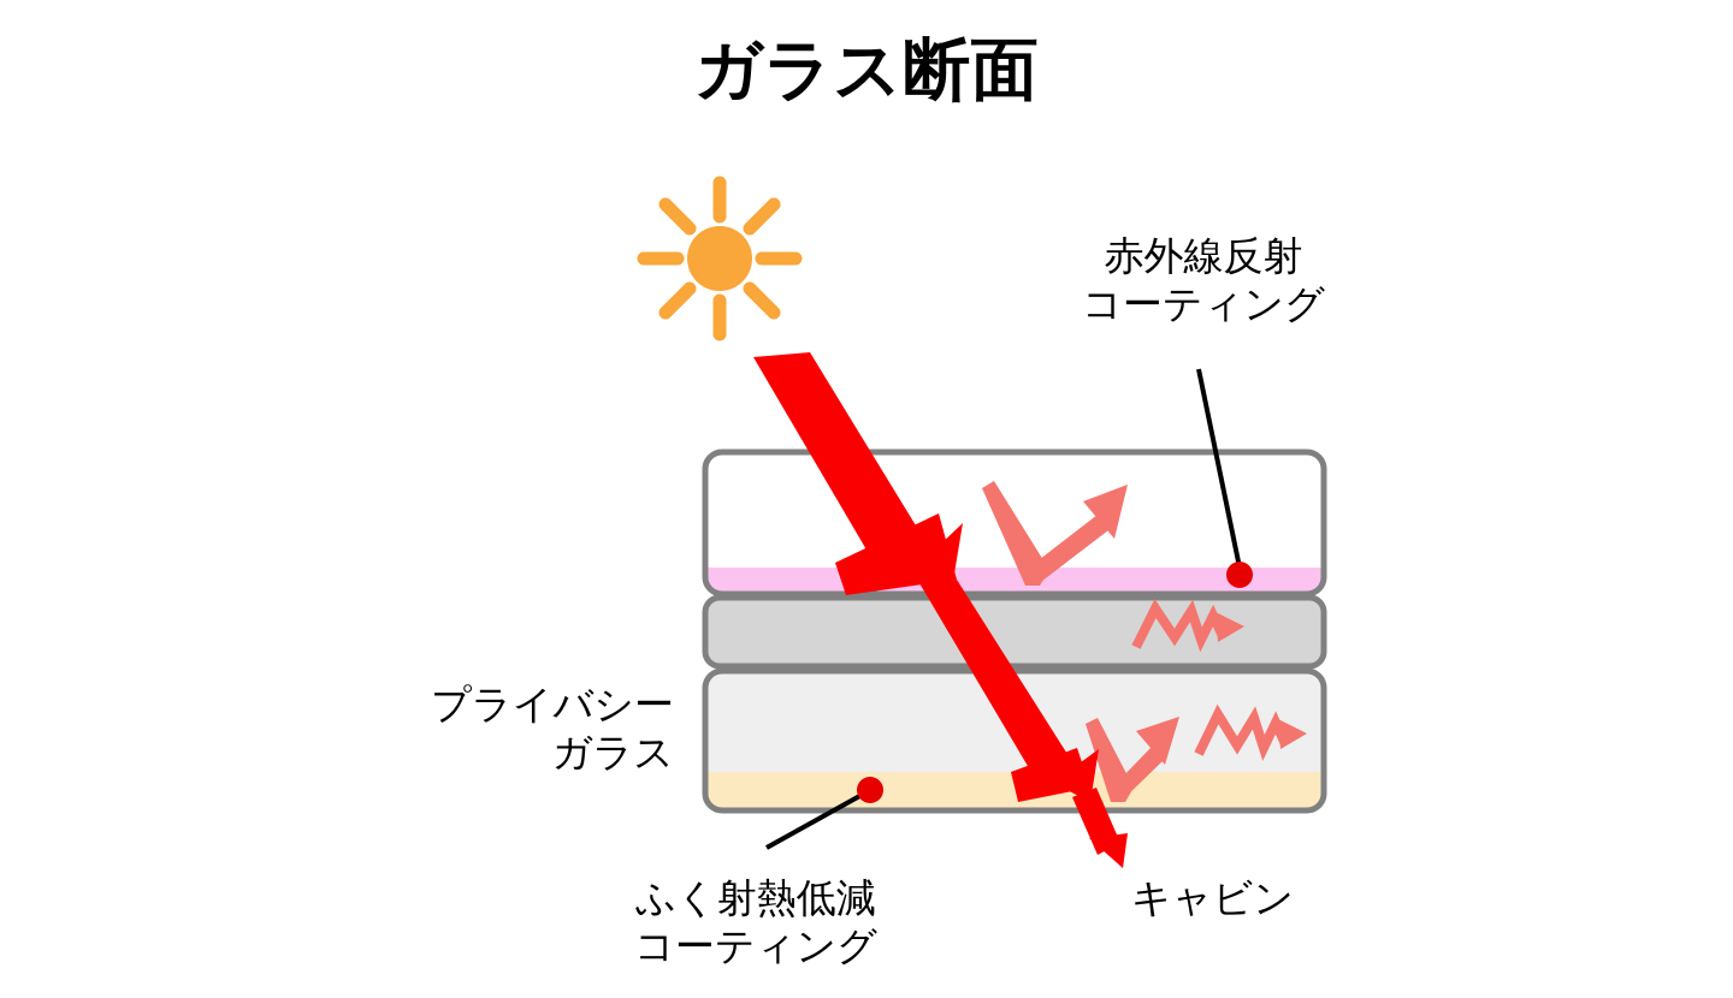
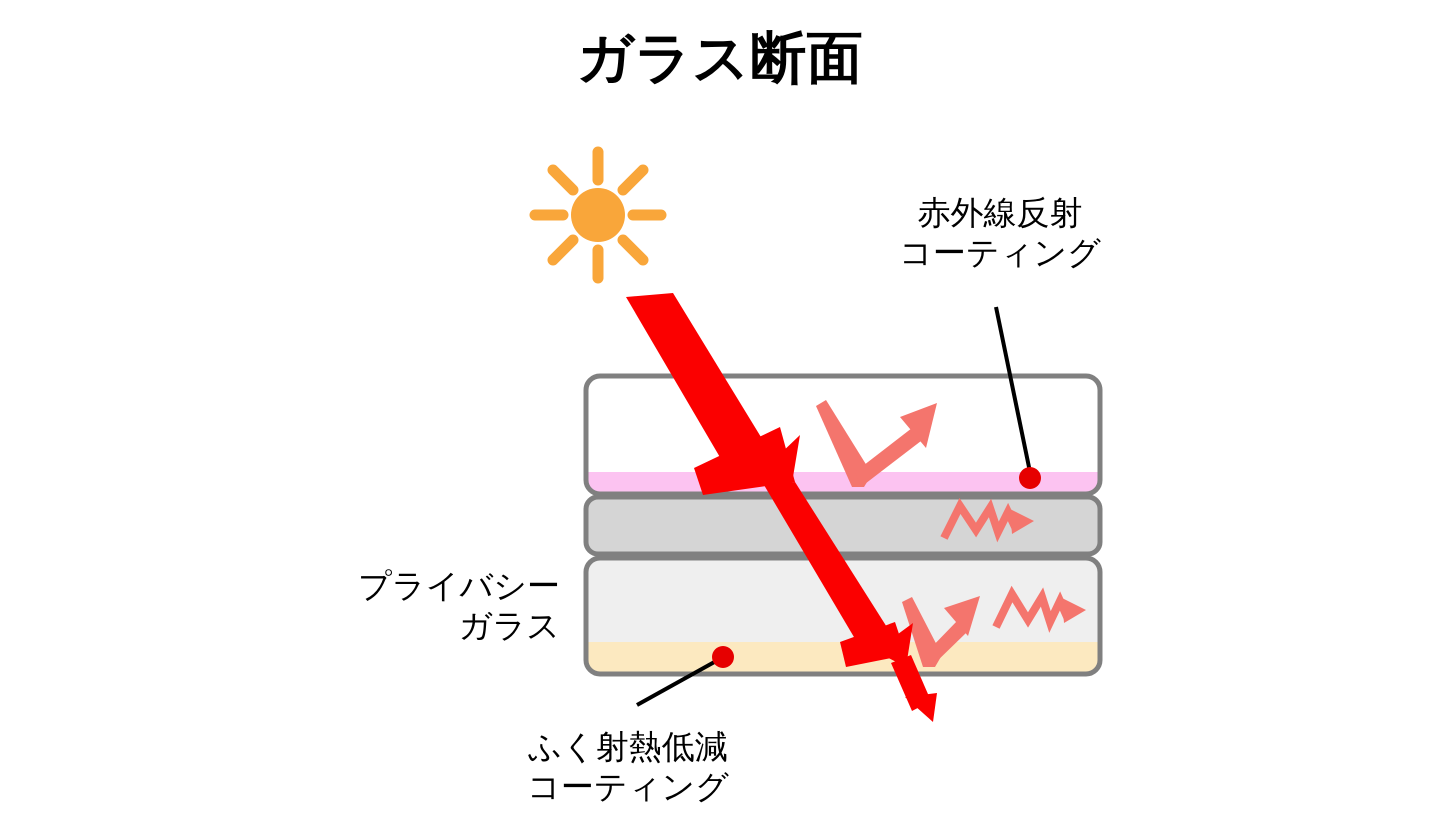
  ガラス断面
  プライバシー
  ガラス
  赤外線反射
  コーティング
  ふく射熱低減
  コーティング
- キャビン
